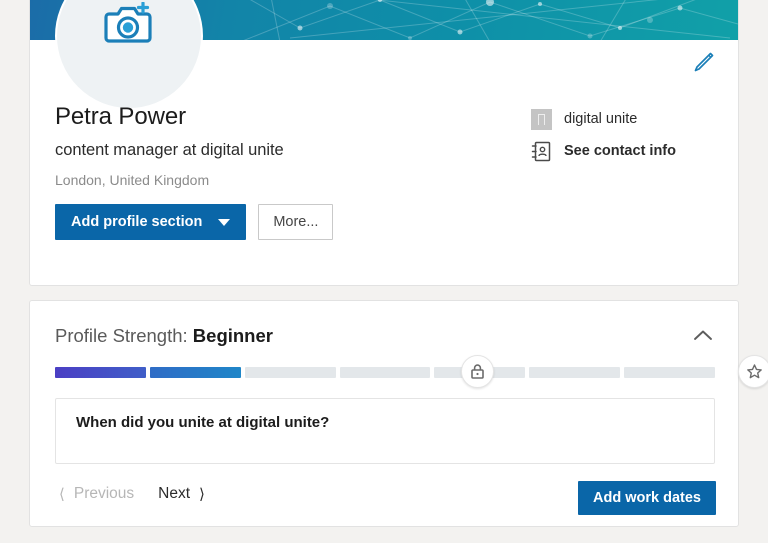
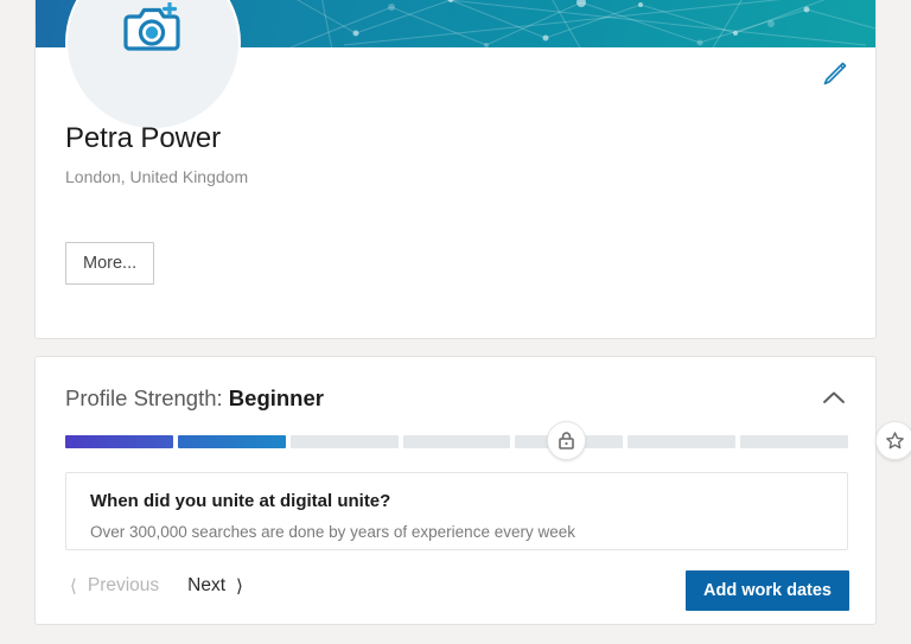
  Petra Power
- content manager at digital unite
  London, United Kingdom
- Add profile section
  More...
- digital unite
- See contact info
  Profile Strength: Beginner
  When did you unite at digital unite?
+ Over 300,000 searches are done by years of experience every week
  ⟨
  Previous
  Next
  ⟩
  Add work dates
